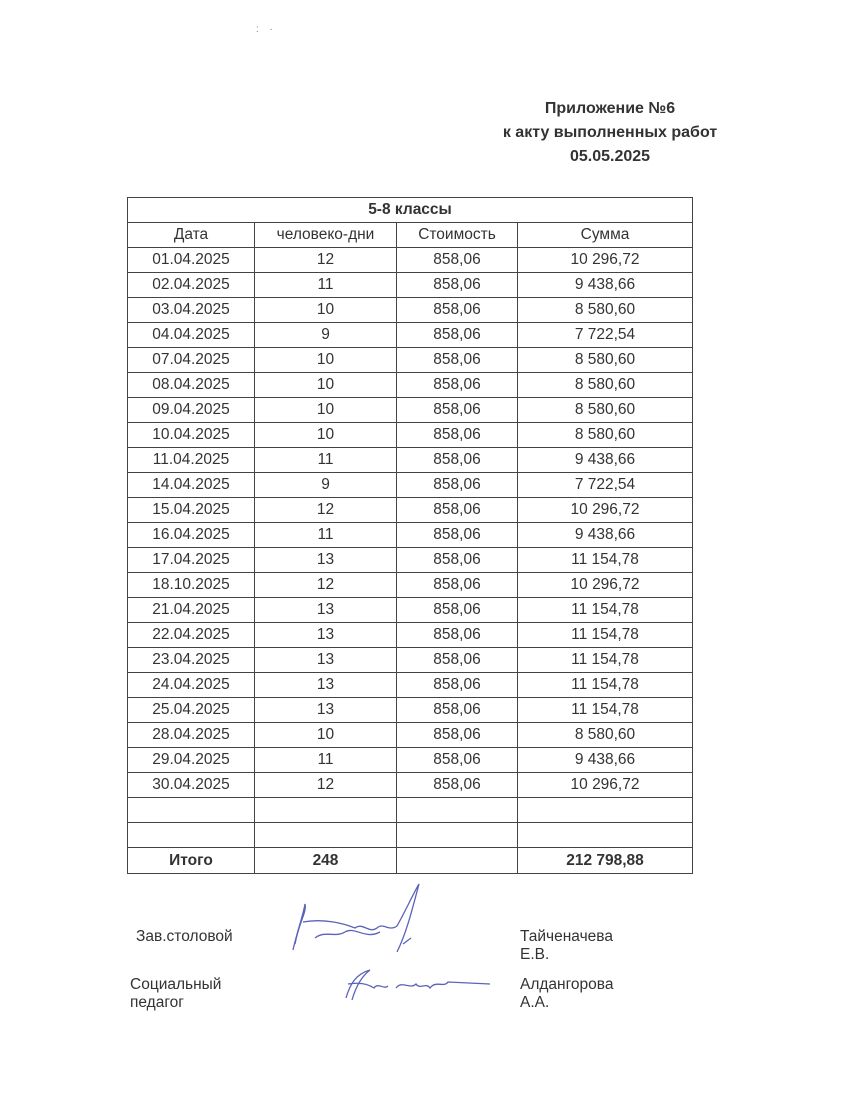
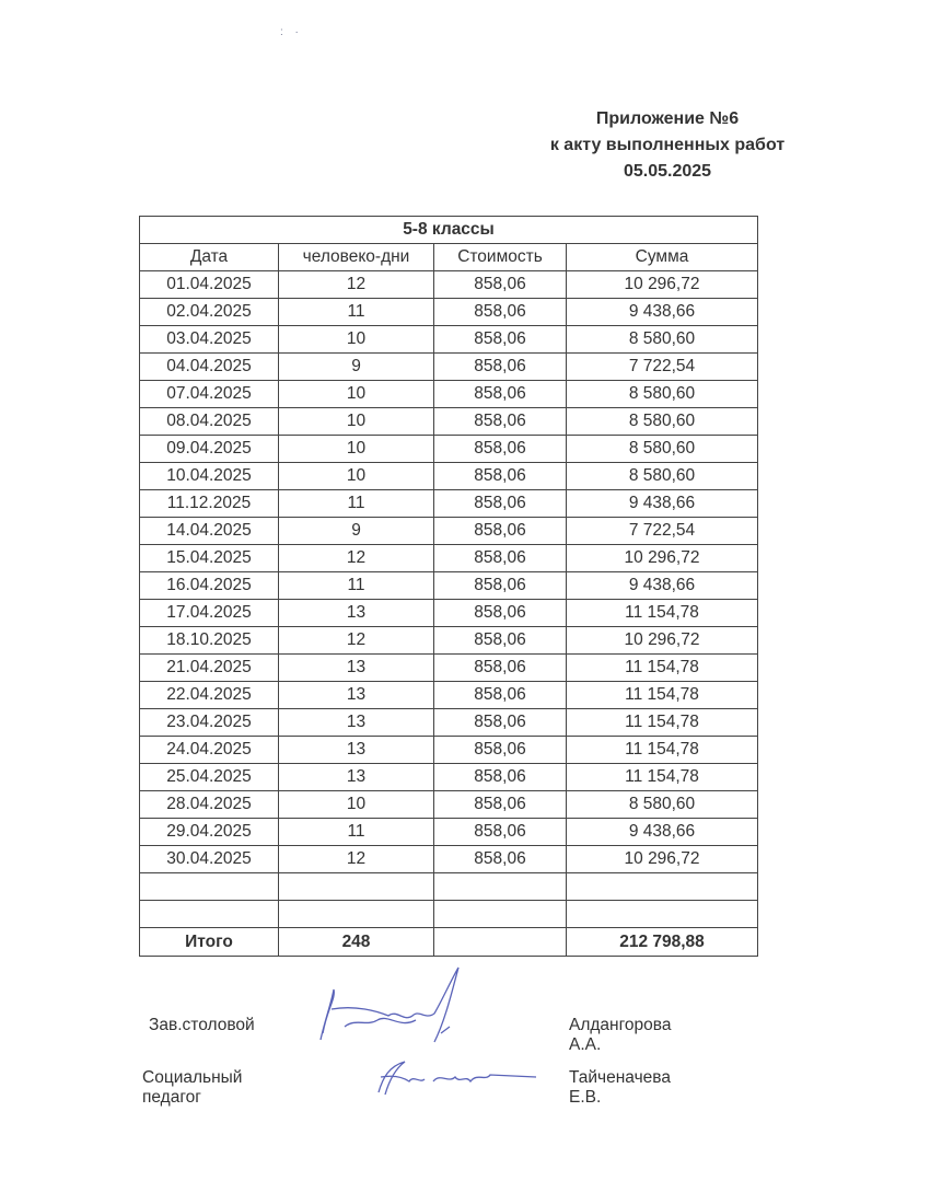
  : ·
  Приложение №6
  к акту выполненных работ
  05.05.2025
  5-8 классы
  Дата	человеко-дни	Стоимость	Сумма
  01.04.2025	12	858,06	10 296,72
  02.04.2025	11	858,06	9 438,66
  03.04.2025	10	858,06	8 580,60
  04.04.2025	9	858,06	7 722,54
  07.04.2025	10	858,06	8 580,60
  08.04.2025	10	858,06	8 580,60
  09.04.2025	10	858,06	8 580,60
  10.04.2025	10	858,06	8 580,60
- 11.04.2025	11	858,06	9 438,66
+ 11.12.2025	11	858,06	9 438,66
  14.04.2025	9	858,06	7 722,54
  15.04.2025	12	858,06	10 296,72
  16.04.2025	11	858,06	9 438,66
  17.04.2025	13	858,06	11 154,78
  18.10.2025	12	858,06	10 296,72
  21.04.2025	13	858,06	11 154,78
  22.04.2025	13	858,06	11 154,78
  23.04.2025	13	858,06	11 154,78
  24.04.2025	13	858,06	11 154,78
  25.04.2025	13	858,06	11 154,78
  28.04.2025	10	858,06	8 580,60
  29.04.2025	11	858,06	9 438,66
  30.04.2025	12	858,06	10 296,72
  Итого	248		212 798,88
  Зав.столовой
- Тайченачева Е.В.
+ Алдангорова А.А.
  Социальный педагог
- Алдангорова А.А.
+ Тайченачева Е.В.
